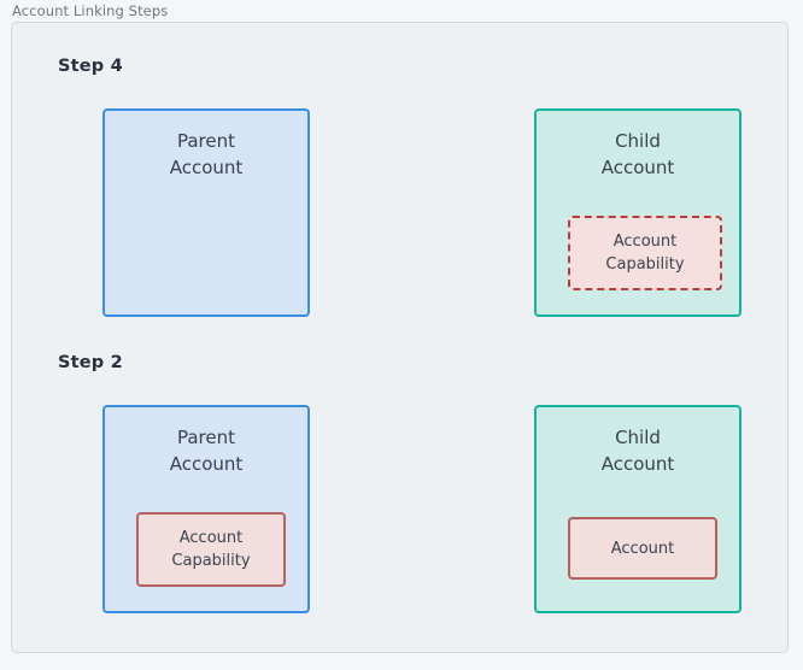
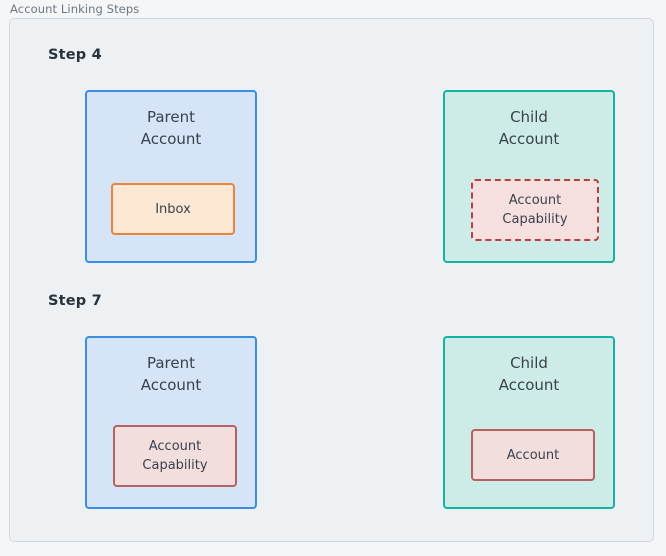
  Account Linking Steps
  Step 4
  Parent
  Account
+ Inbox
  Child
  Account
  Account
  Capability
- Step 2
+ Step 7
  Parent
  Account
  Account
  Capability
  Child
  Account
  Account
